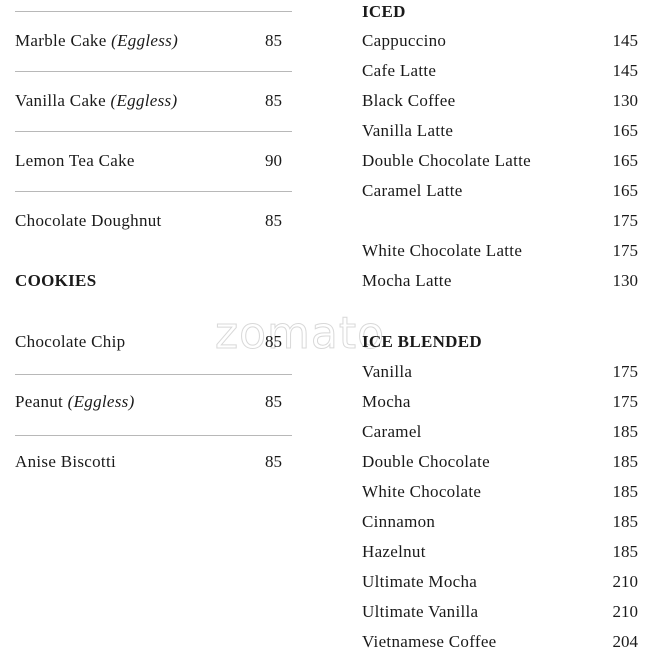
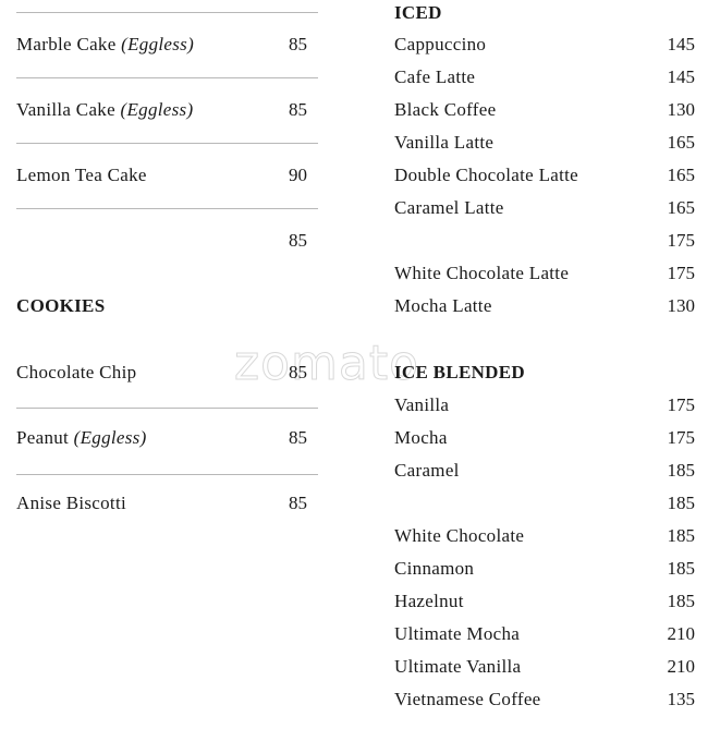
  zomato
  Marble Cake (Eggless)
  85
  Vanilla Cake (Eggless)
  85
  Lemon Tea Cake
  90
- Chocolate Doughnut
  85
  COOKIES
  Chocolate Chip
  85
  Peanut (Eggless)
  85
  Anise Biscotti
  85
  ICED
  Cappuccino
  145
  Cafe Latte
  145
  Black Coffee
  130
  Vanilla Latte
  165
  Double Chocolate Latte
  165
  Caramel Latte
  165
  175
  White Chocolate Latte
  175
  Mocha Latte
  130
  ICE BLENDED
  Vanilla
  175
  Mocha
  175
  Caramel
  185
- Double Chocolate
  185
  White Chocolate
  185
  Cinnamon
  185
  Hazelnut
  185
  Ultimate Mocha
  210
  Ultimate Vanilla
  210
  Vietnamese Coffee
- 204
+ 135
